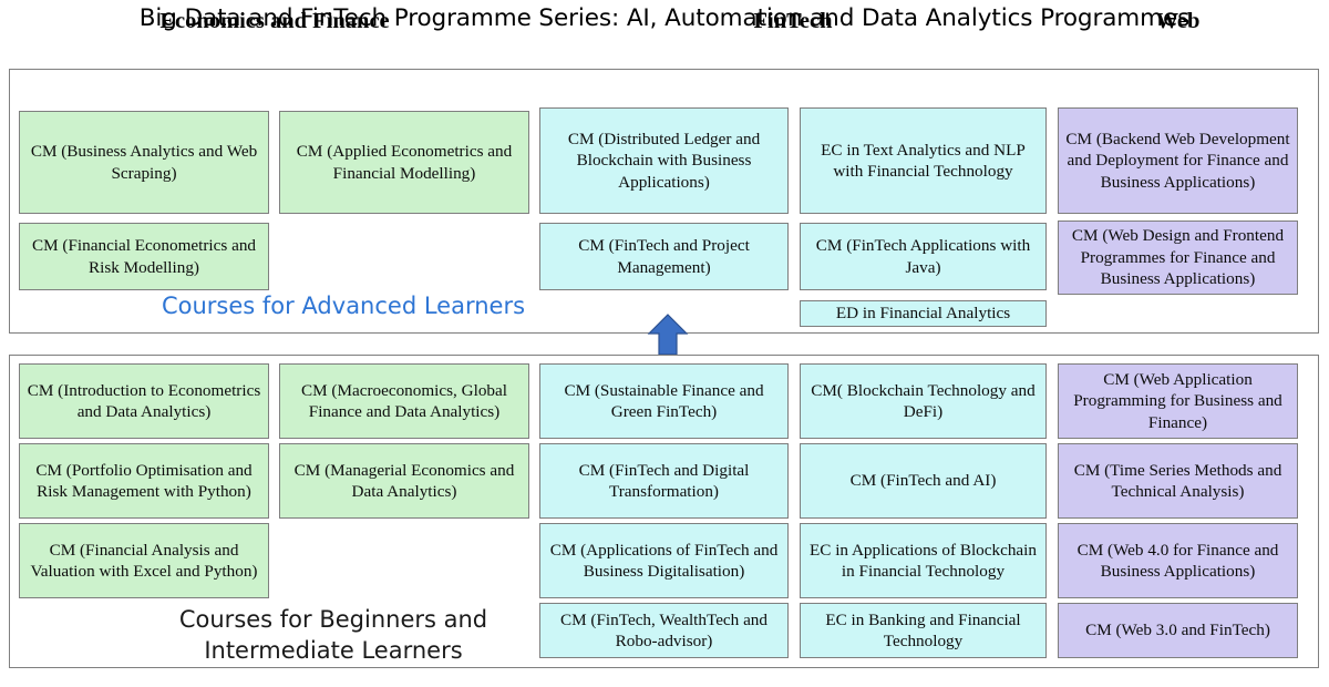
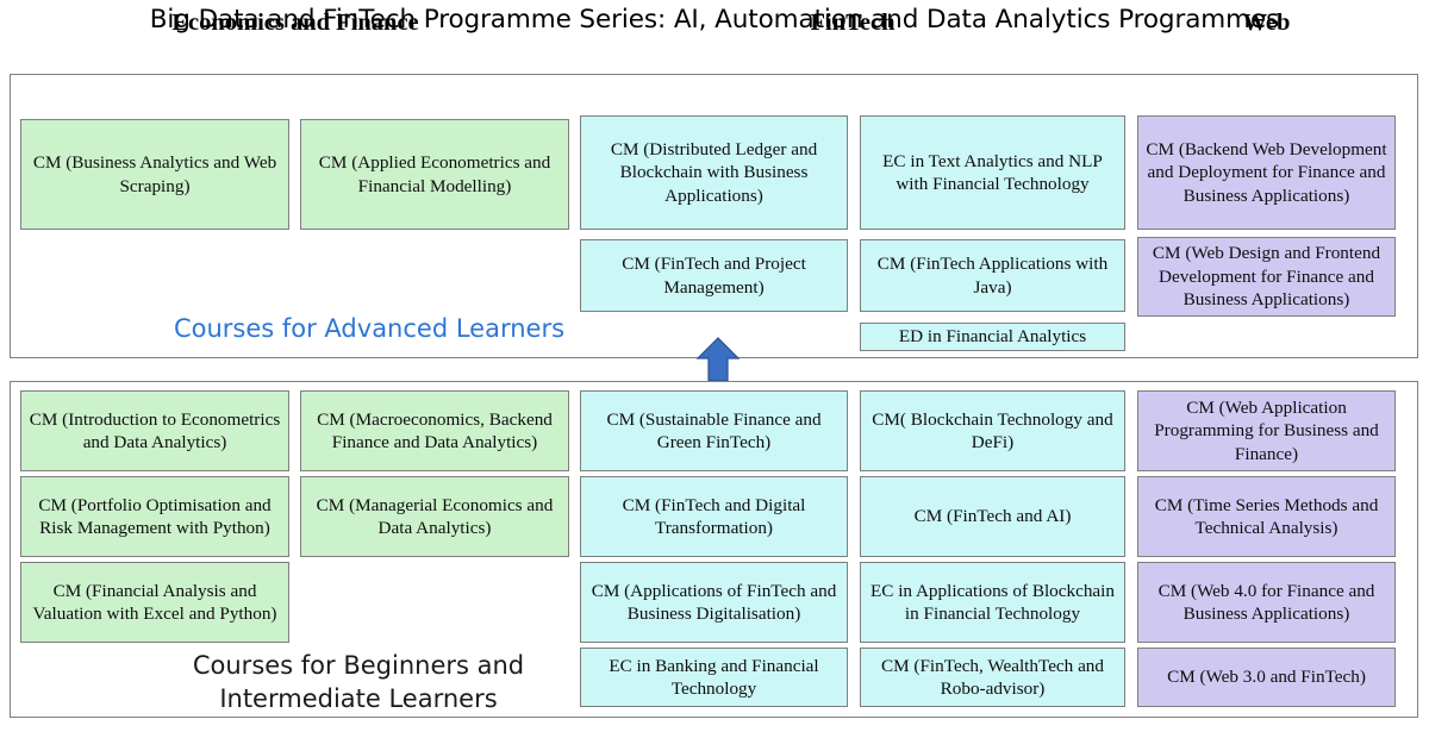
  Big Data and FinTech Programme Series: AI, Automation and Data Analytics Programmes
  Economics and Finance
  FinTech
  Web
  CM (Business Analytics and Web Scraping)
- CM (Financial Econometrics and Risk Modelling)
  CM (Applied Econometrics and Financial Modelling)
  CM (Distributed Ledger and Blockchain with Business Applications)
  CM (FinTech and Project Management)
  EC in Text Analytics and NLP with Financial Technology
  CM (FinTech Applications with Java)
  ED in Financial Analytics
  CM (Backend Web Development and Deployment for Finance and Business Applications)
- CM (Web Design and Frontend Programmes for Finance and Business Applications)
+ CM (Web Design and Frontend Development for Finance and Business Applications)
  Courses for Advanced Learners
  CM (Introduction to Econometrics and Data Analytics)
  CM (Portfolio Optimisation and Risk Management with Python)
  CM (Financial Analysis and Valuation with Excel and Python)
- CM (Macroeconomics, Global Finance and Data Analytics)
+ CM (Macroeconomics, Backend Finance and Data Analytics)
  CM (Managerial Economics and Data Analytics)
  CM (Sustainable Finance and Green FinTech)
  CM (FinTech and Digital Transformation)
  CM (Applications of FinTech and Business Digitalisation)
- CM (FinTech, WealthTech and Robo-advisor)
+ EC in Banking and Financial Technology
  CM( Blockchain Technology and DeFi)
  CM (FinTech and AI)
  EC in Applications of Blockchain in Financial Technology
- EC in Banking and Financial Technology
+ CM (FinTech, WealthTech and Robo-advisor)
  CM (Web Application Programming for Business and Finance)
  CM (Time Series Methods and Technical Analysis)
  CM (Web 4.0 for Finance and Business Applications)
  CM (Web 3.0 and FinTech)
  Courses for Beginners and
  Intermediate Learners
